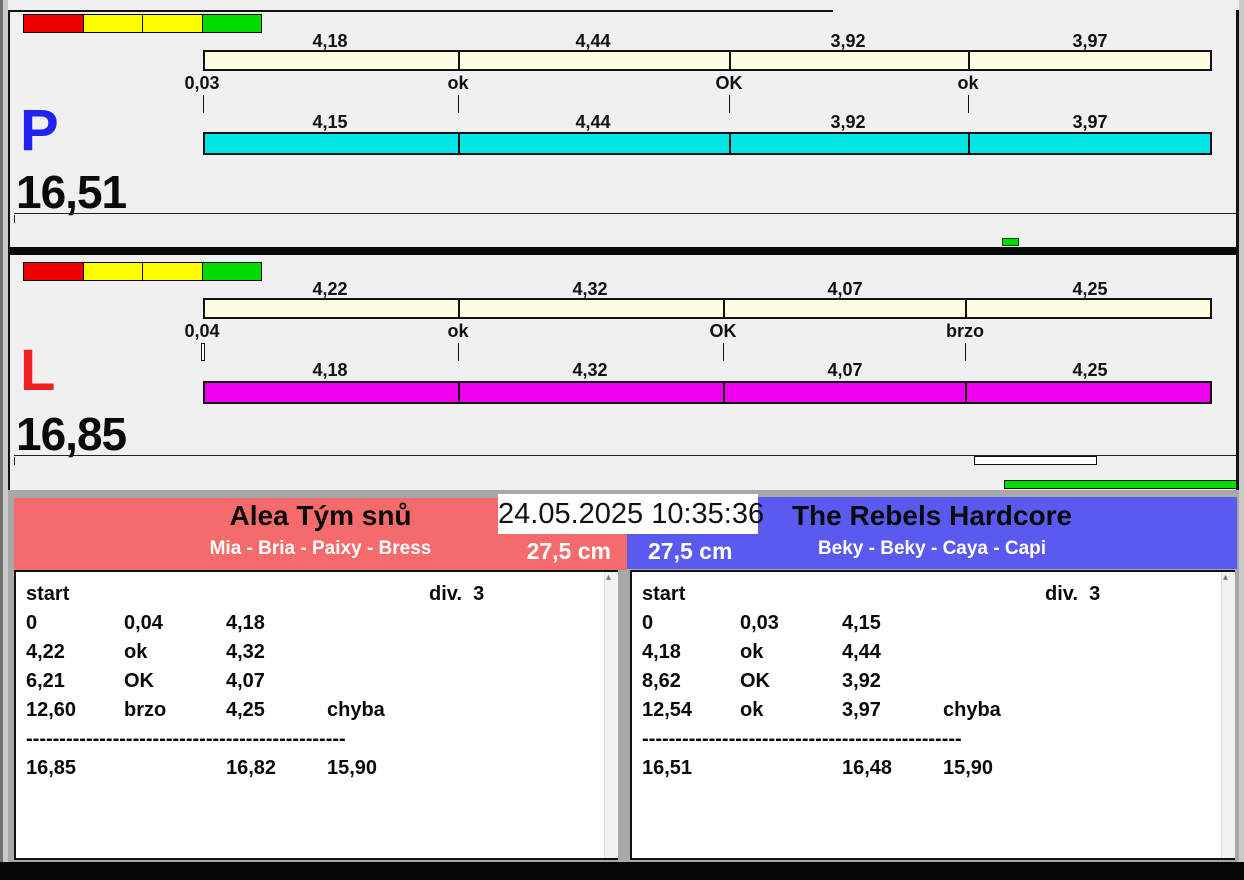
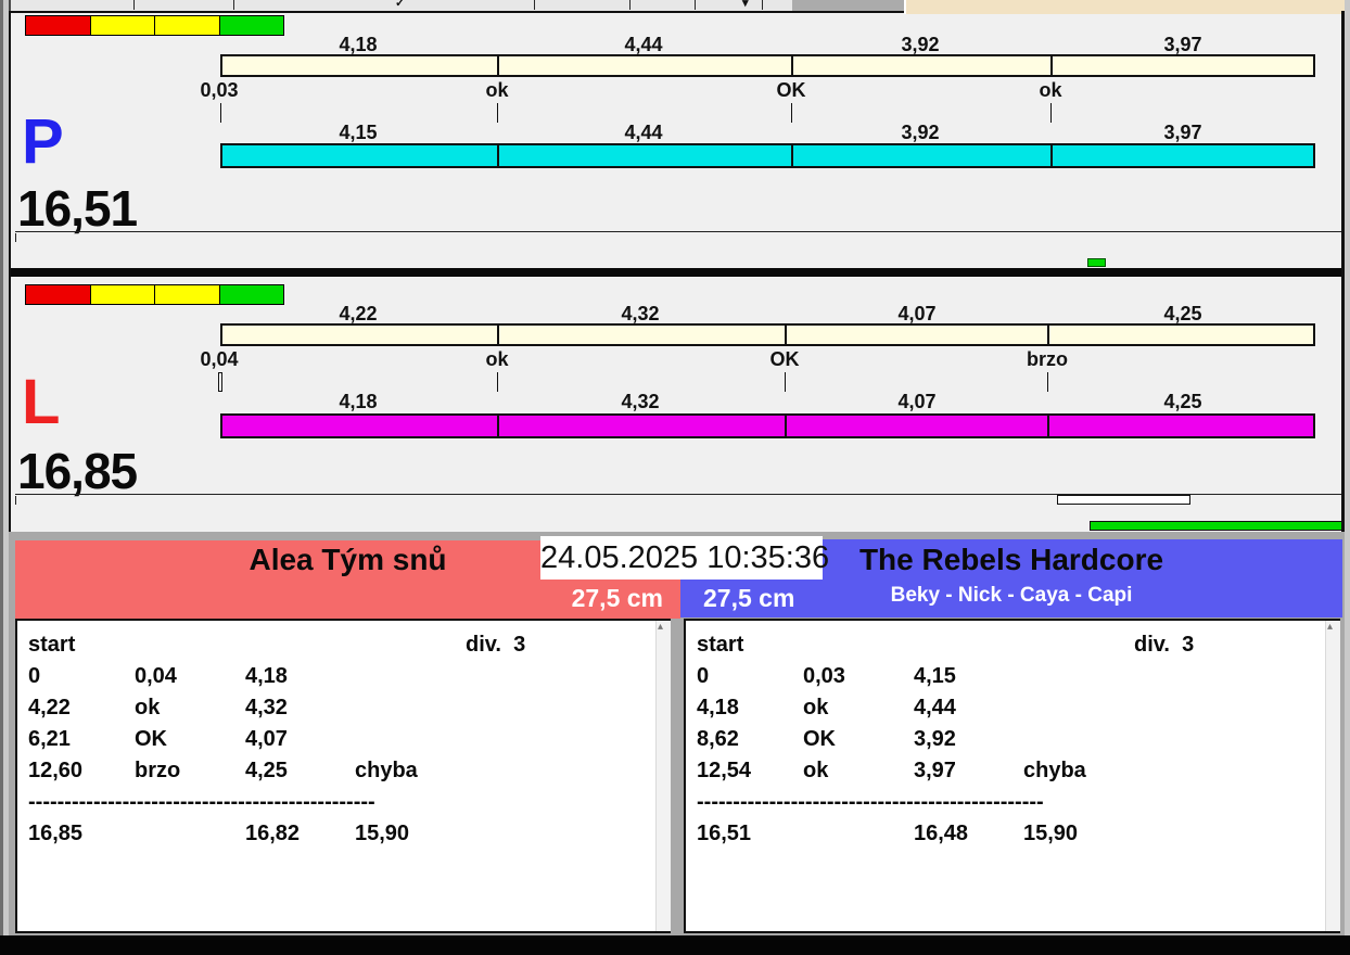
+ ✓
+ ▾
  4,18
  4,44
  3,92
  3,97
  0,03
  ok
  OK
  ok
  4,15
  4,44
  3,92
  3,97
  P
  16,51
  4,22
  4,32
  4,07
  4,25
  0,04
  ok
  OK
  brzo
  4,18
  4,32
  4,07
  4,25
  L
  16,85
  Alea Tým snů
- Mia - Bria - Paixy - Bress
  27,5 cm
  The Rebels Hardcore
- Beky - Beky - Caya - Capi
+ Beky - Nick - Caya - Capi
  27,5 cm
  24.05.2025 10:35:36
  start
  div. 3
  0
  0,04
  4,18
  4,22
  ok
  4,32
  6,21
  OK
  4,07
  12,60
  brzo
  4,25
  chyba
  ------------------------------------------------
  16,85
  16,82
  15,90
  ▴
  start
  div. 3
  0
  0,03
  4,15
  4,18
  ok
  4,44
  8,62
  OK
  3,92
  12,54
  ok
  3,97
  chyba
  ------------------------------------------------
  16,51
  16,48
  15,90
  ▴
